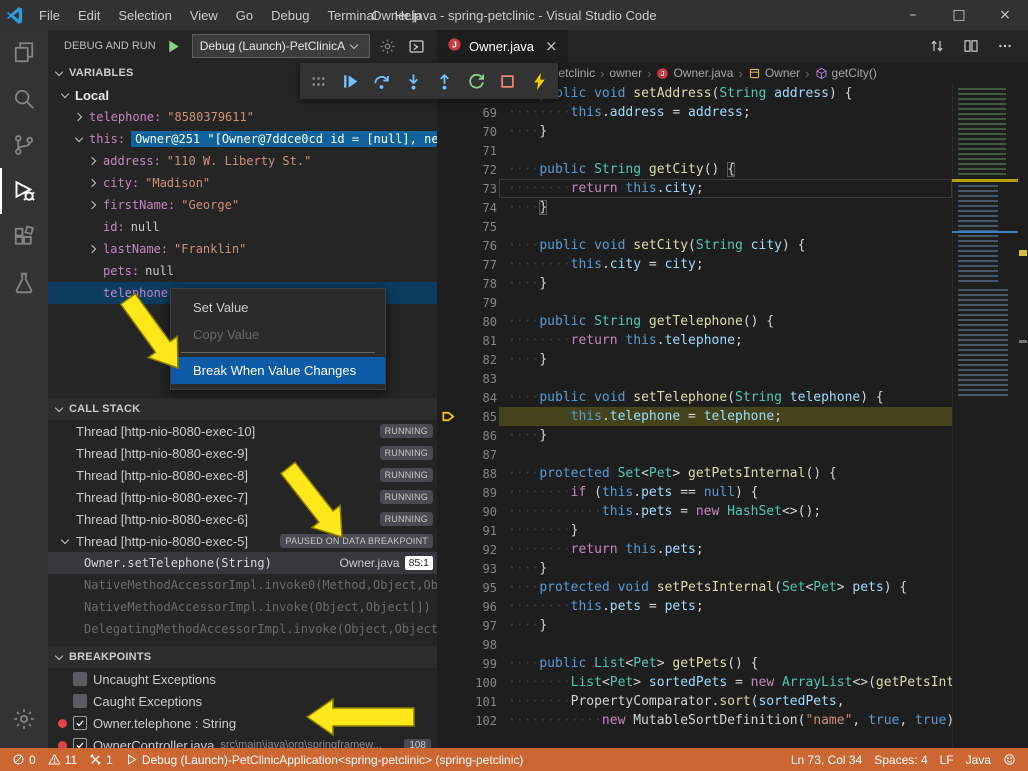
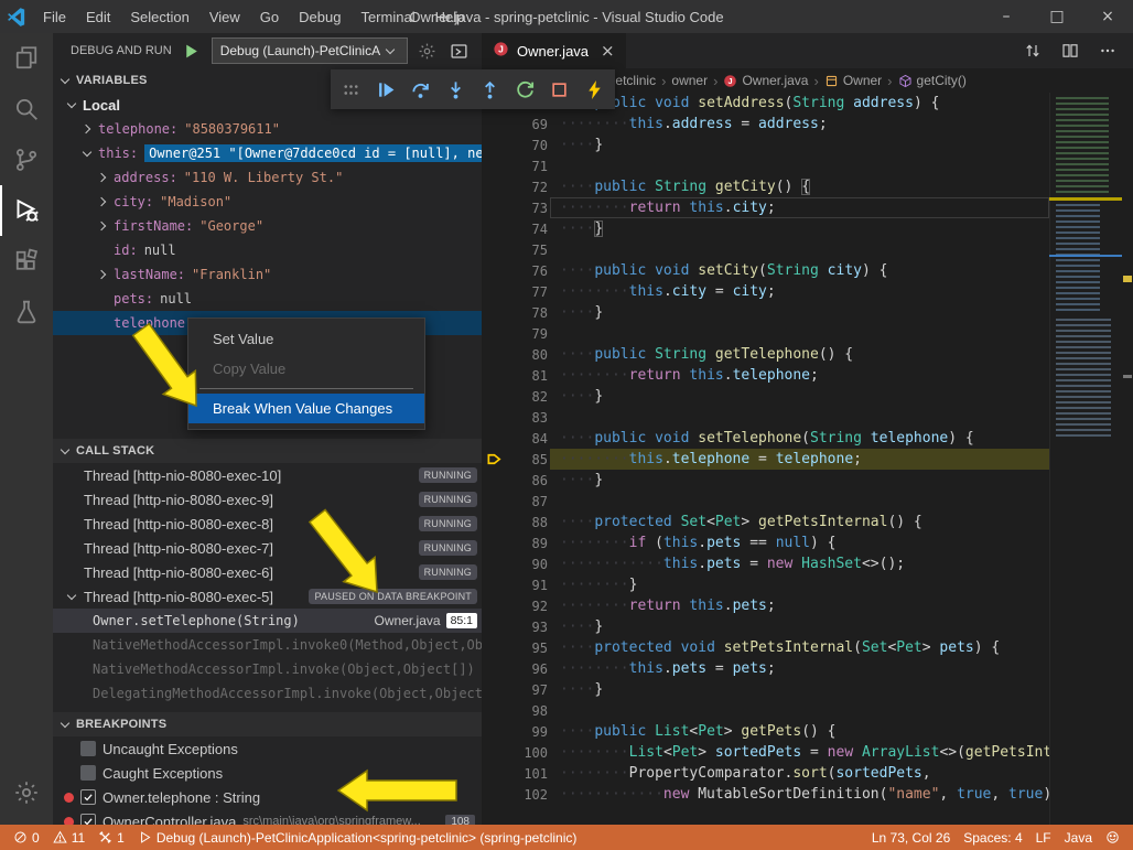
  File
  Edit
  Selection
  View
  Go
  Debug
  Terminal
  Help
  Owner.java - spring-petclinic - Visual Studio Code
  –
  □
  ×
  DEBUG AND RUN
  Debug (Launch)-PetClinicA
  VARIABLES
  Local
  telephone:
  "8580379611"
  this:
  Owner@251 "[Owner@7ddce0cd id = [null], ne
  address:
  "110 W. Liberty St."
  city:
  "Madison"
  firstName:
  "George"
  id:
  null
  lastName:
  "Franklin"
  pets:
  null
  telehone
  CALL STACK
  Thread [http-nio-8080-exec-10]
  RUNNING
  Thread [http-nio-8080-exec-9]
  RUNNING
  Thread [http-nio-8080-exec-8]
  RUNNING
  Thread [http-nio-8080-exec-7]
  RUNNING
  Thread [http-nio-8080-exec-6]
  RUNNING
  Thread [http-nio-8080-exec-5]
  PAUSED ON DATA BREAKPOINT
  Owner.setTelephone(String)
  Owner.java
  85:1
  NativeMethodAccessorImpl.invoke0(Method,Object,Ob
  NativeMethodAccessorImpl.invoke(Object,Object[])
  DelegatingMethodAccessorImpl.invoke(Object,Object
  BREAKPOINTS
  Uncaught Exceptions
  Caught Exceptions
  Owner.telephone : String
  OwnerController.java
  src\main\java\org\springframew...
  108
  J
  Owner.java
  ×
  etclinic
  ›
  owner
  ›
  J
  Owner.java
  ›
  Owner
  ›
  getCity()
  void
  setAddress
  (
  String
  address
  ) {
  69
  ········
  this
  .
  address
  =
  address
  ;
  70
  ····
  }
  71
  72
  ····
  public
  String
  getCity
  ()
  {
  73
  ········
  return
  this
  .
  city
  ;
  74
  ····
  }
  75
  76
  ····
  public
  void
  setCity
  (
  String
  city
  ) {
  77
  ········
  this
  .
  city
  =
  city
  ;
  78
  ····
  }
  79
  80
  ····
  public
  String
  getTelephone
  () {
  81
  ········
  return
  this
  .
  telephone
  ;
  82
  ····
  }
  83
  84
  ····
  public
  void
  setTelephone
  (
  String
  telephone
  ) {
  85
  ········
  this
  .
  telephone
  =
  telephone
  ;
  86
  ····
  }
  87
  88
  ····
  protected
  Set
  <
  Pet
  >
  getPetsInternal
  () {
  89
  ········
  if
  (
  this
  .
  pets
  ==
  null
  ) {
  90
  ············
  this
  .
  pets
  =
  new
  HashSet
  <>();
  91
  ········
  }
  92
  ········
  return
  this
  .
  pets
  ;
  93
  ····
  }
  95
  ····
  protected
  void
  setPetsInternal
  (
  Set
  <
  Pet
  >
  pets
  ) {
  96
  ········
  this
  .
  pets
  =
  pets
  ;
  97
  ····
  }
  98
  99
  ····
  public
  List
  <
  Pet
  >
  getPets
  () {
  100
  ········
  List
  <
  Pet
  >
  sortedPets
  =
  new
  ArrayList
  <>(
  101
  ········
  PropertyComparator.
  sort
  (
  sortedPets
  ,
  102
  ············
  new
  MutableSortDefinition
  (
  "name"
  ,
  true
  ,
  true
  Set Value
  Copy Value
  Break When Value Changes
  0
  11
  1
  Debug (Launch)-PetClinicApplication<spring-petclinic> (spring-petclinic)
- Ln 73, Col 34
+ Ln 73, Col 26
  Spaces: 4
  LF
  Java
